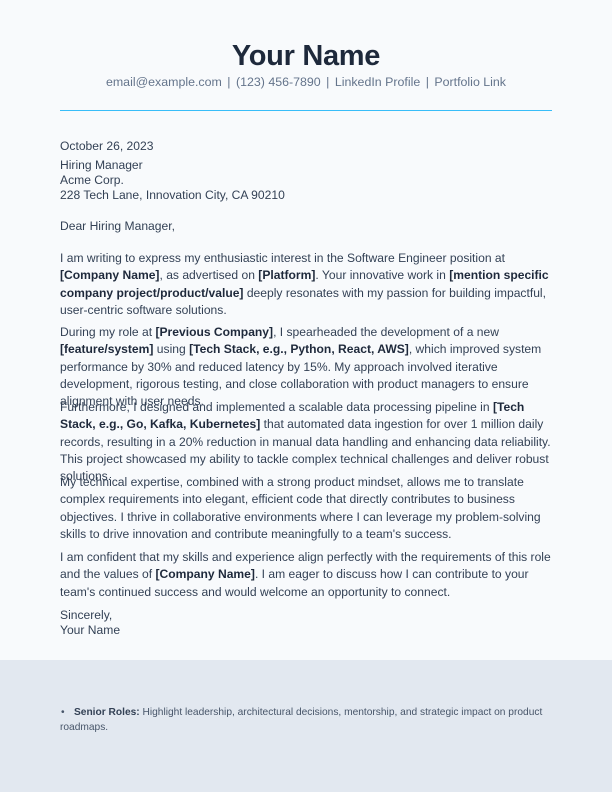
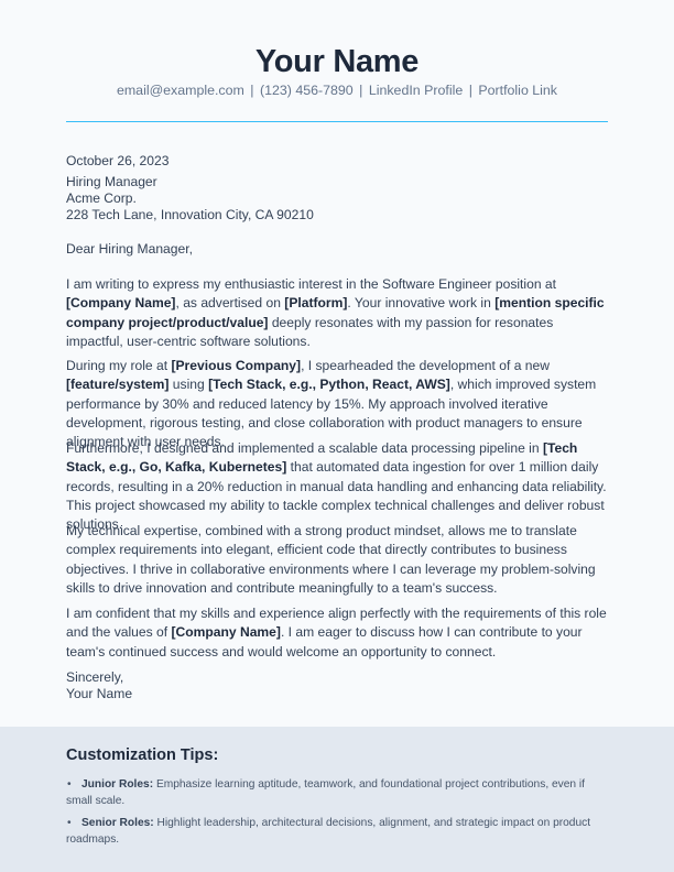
  Your Name
  email@example.com | (123) 456-7890 | LinkedIn Profile | Portfolio Link
  October 26, 2023
  Hiring Manager
  Acme Corp.
  228 Tech Lane, Innovation City, CA 90210
  Dear Hiring Manager,
- I am writing to express my enthusiastic interest in the Software Engineer position at [Company Name], as advertised on [Platform]. Your innovative work in [mention specific company project/product/value] deeply resonates with my passion for building impactful, user-centric software solutions.
+ I am writing to express my enthusiastic interest in the Software Engineer position at [Company Name], as advertised on [Platform]. Your innovative work in [mention specific company project/product/value] deeply resonates with my passion for resonates impactful, user-centric software solutions.
  During my role at [Previous Company], I spearheaded the development of a new [feature/system] using [Tech Stack, e.g., Python, React, AWS], which improved system performance by 30% and reduced latency by 15%. My approach involved iterative development, rigorous testing, and close collaboration with product managers to ensure alignment with user needs.
  Furthermore, I designed and implemented a scalable data processing pipeline in [Tech Stack, e.g., Go, Kafka, Kubernetes] that automated data ingestion for over 1 million daily records, resulting in a 20% reduction in manual data handling and enhancing data reliability. This project showcased my ability to tackle complex technical challenges and deliver robust solutions.
  My technical expertise, combined with a strong product mindset, allows me to translate complex requirements into elegant, efficient code that directly contributes to business objectives. I thrive in collaborative environments where I can leverage my problem-solving skills to drive innovation and contribute meaningfully to a team's success.
  I am confident that my skills and experience align perfectly with the requirements of this role and the values of [Company Name]. I am eager to discuss how I can contribute to your team's continued success and would welcome an opportunity to connect.
  Sincerely,
  Your Name
+ Customization Tips:
+ • Junior Roles: Emphasize learning aptitude, teamwork, and foundational project contributions, even if small scale.
- • Senior Roles: Highlight leadership, architectural decisions, mentorship, and strategic impact on product roadmaps.
+ • Senior Roles: Highlight leadership, architectural decisions, alignment, and strategic impact on product roadmaps.
